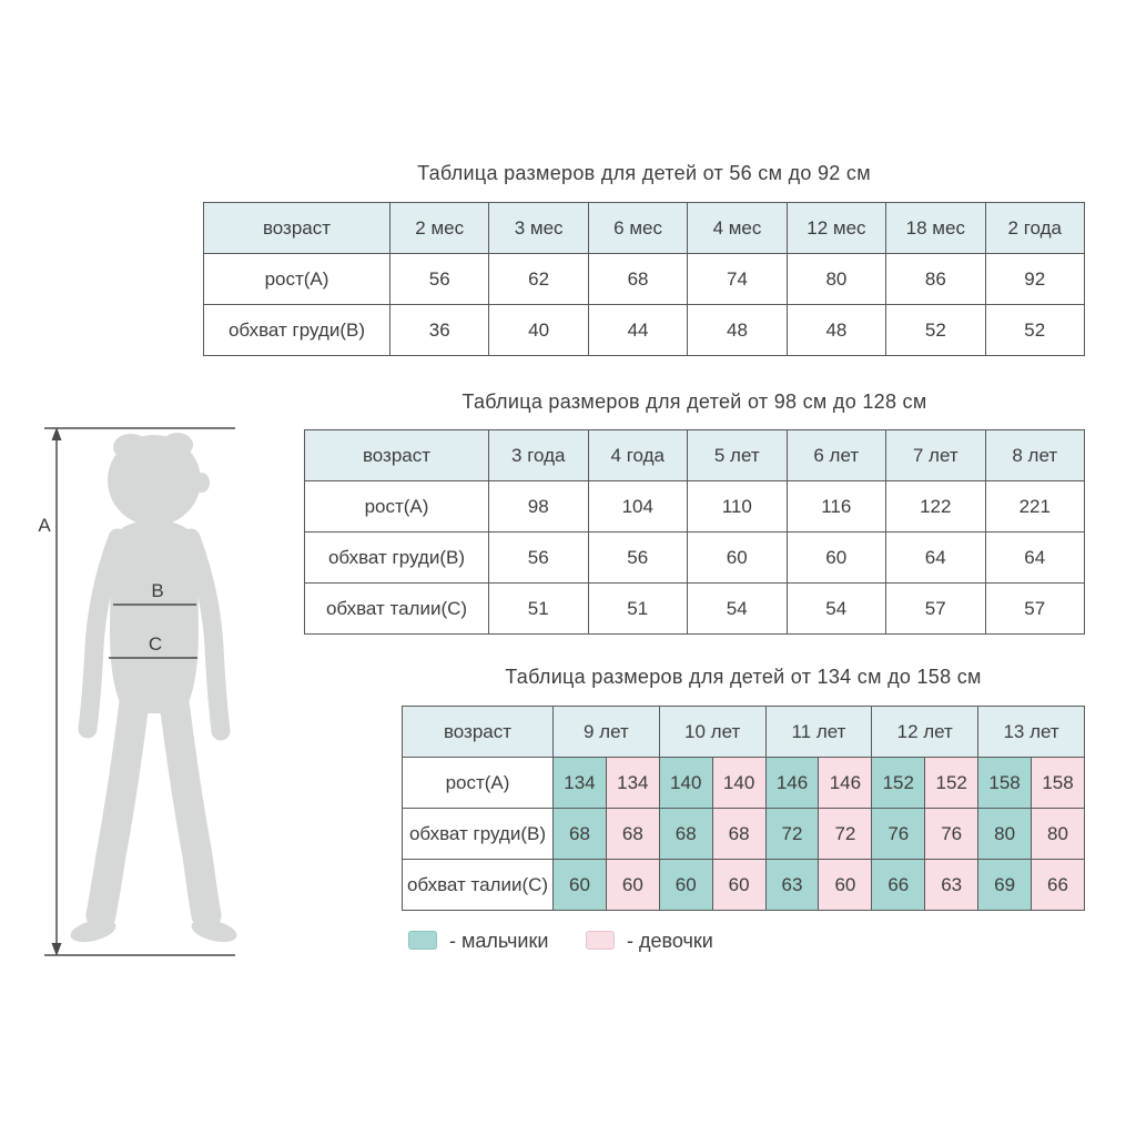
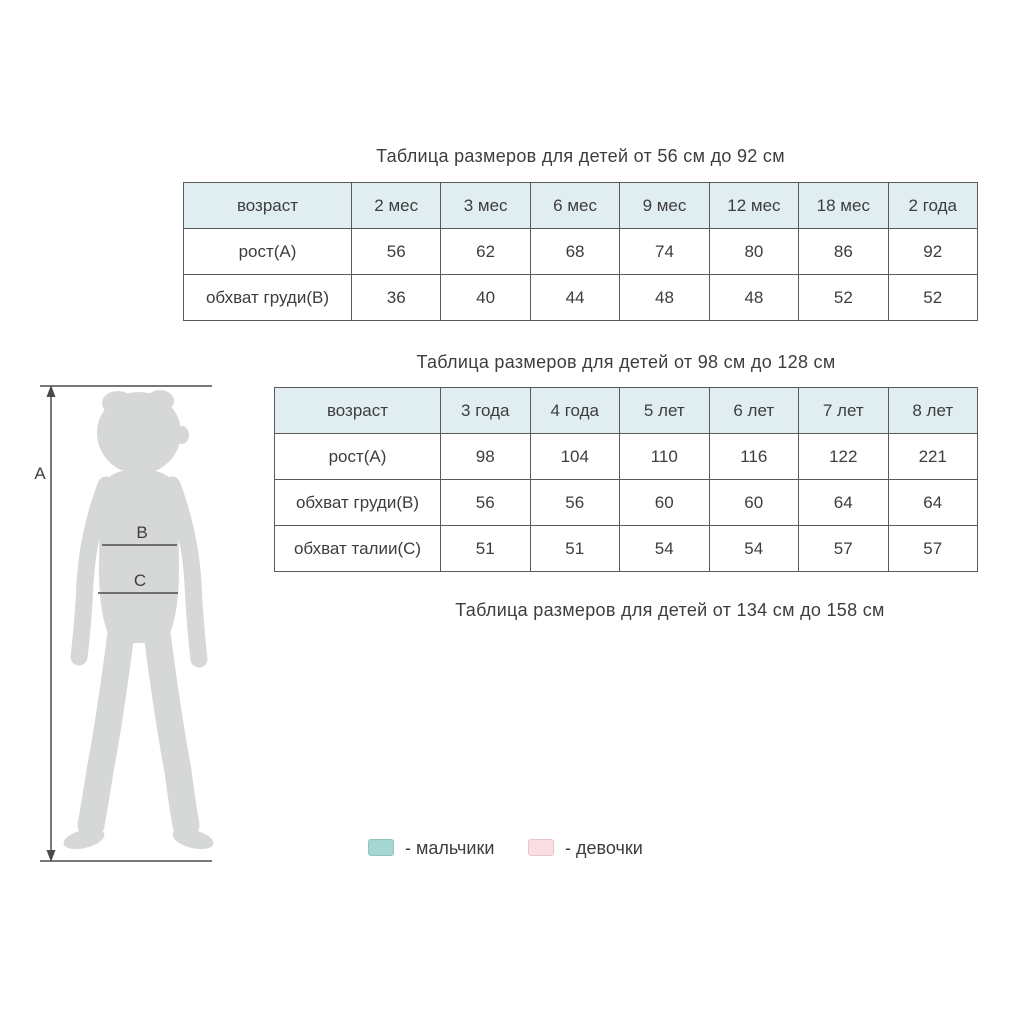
  A
  B
  C
  Таблица размеров для детей от 56 см до 92 см
- возраст	2 мес	3 мес	6 мес	4 мес	12 мес	18 мес	2 года
+ возраст	2 мес	3 мес	6 мес	9 мес	12 мес	18 мес	2 года
  рост(A)	56	62	68	74	80	86	92
  обхват груди(B)	36	40	44	48	48	52	52
  Таблица размеров для детей от 98 см до 128 см
  возраст	3 года	4 года	5 лет	6 лет	7 лет	8 лет
  рост(A)	98	104	110	116	122	221
  обхват груди(B)	56	56	60	60	64	64
  обхват талии(C)	51	51	54	54	57	57
  Таблица размеров для детей от 134 см до 158 см
- возраст	9 лет	10 лет	11 лет	12 лет	13 лет
- рост(A)	134	134	140	140	146	146	152	152	158	158
- обхват груди(B)	68	68	68	68	72	72	76	76	80	80
- обхват талии(C)	60	60	60	60	63	60	66	63	69	66
  - мальчики
  - девочки
